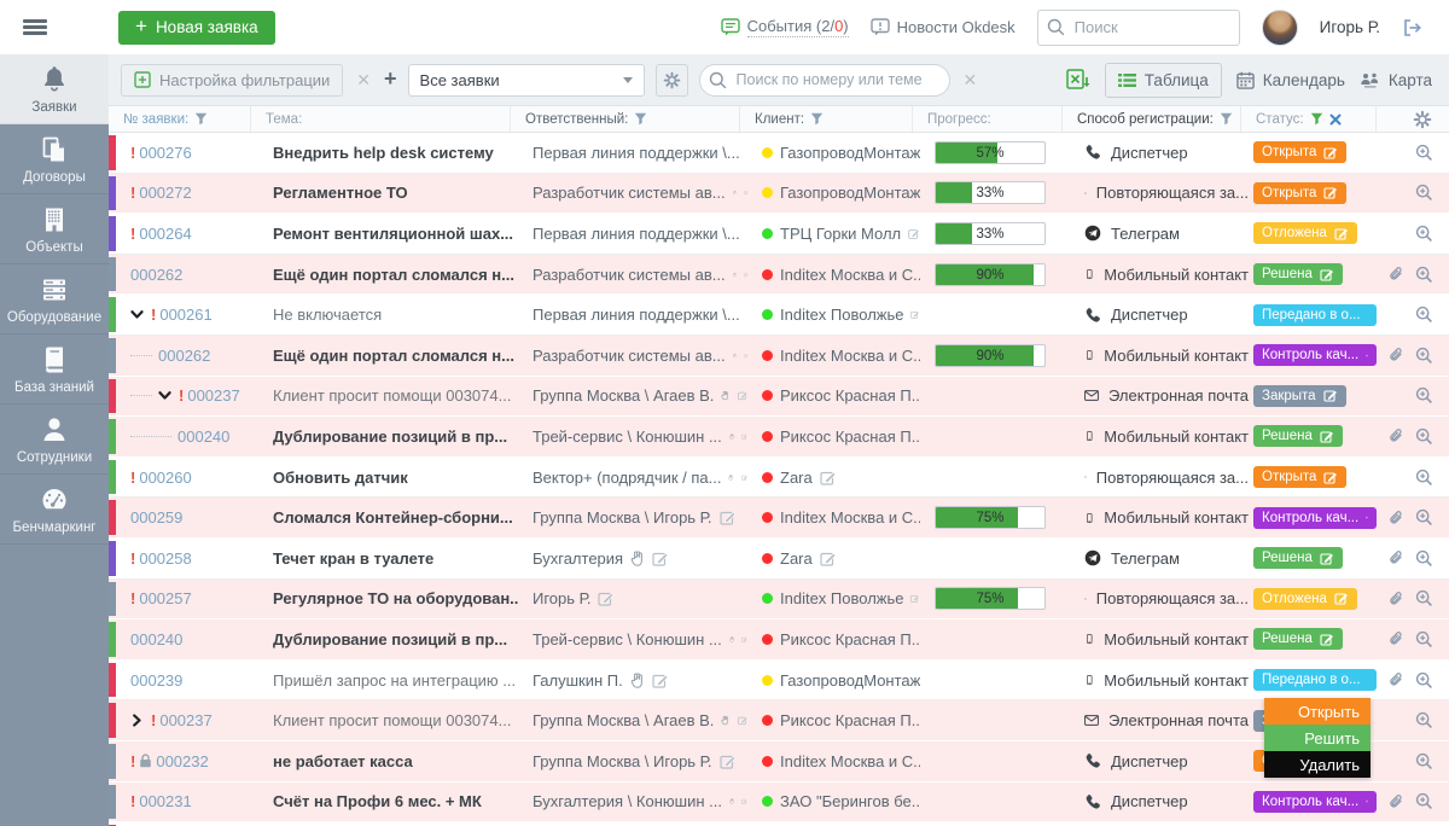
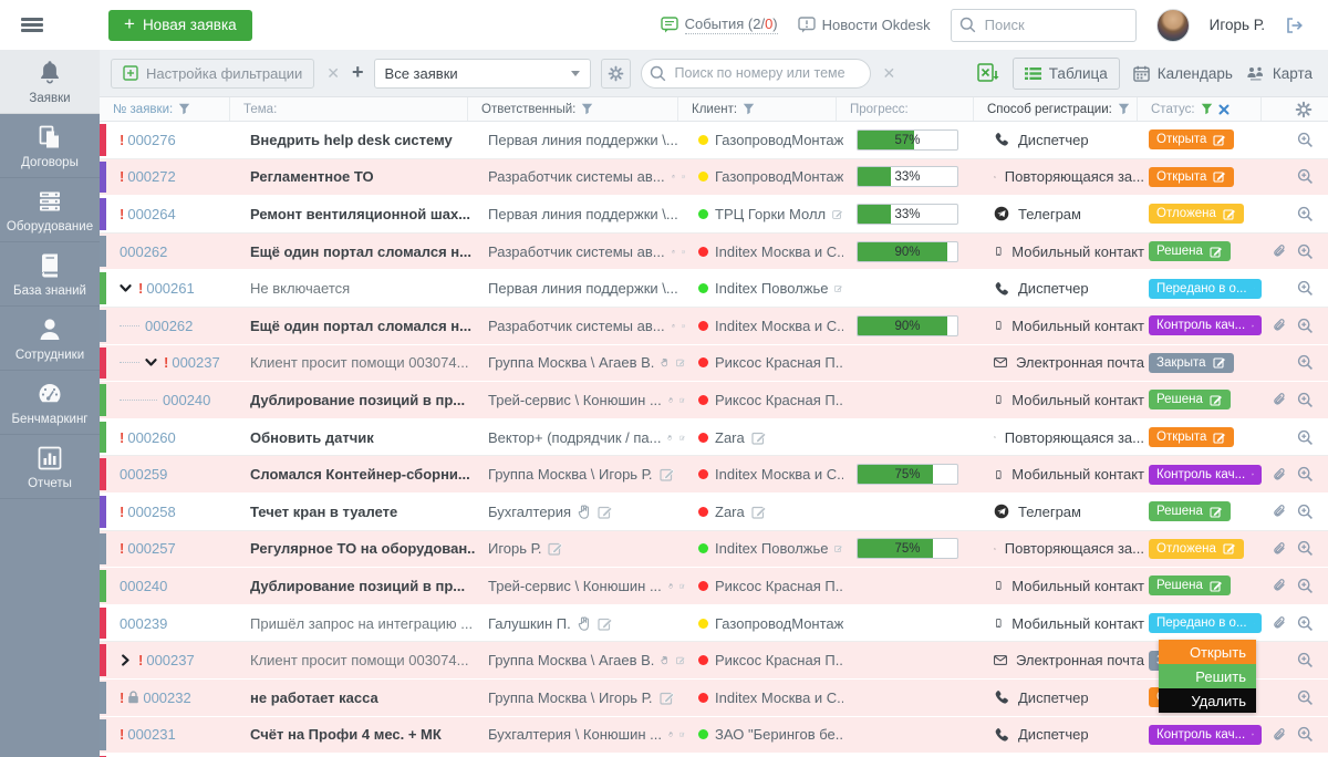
  +
  Новая заявка
  События (2/0)
  Новости Okdesk
  Поиск
  Игорь Р.
  Заявки
  Договоры
- Объекты
  Оборудование
  База знаний
  Сотрудники
  Бенчмаркинг
+ Отчеты
  Настройка фильтрации
  ✕
  +
  Все заявки
  Поиск по номеру или теме
  ✕
  Таблица
  Календарь
  Карта
  № заявки:
  Тема:
  Ответственный:
  Клиент:
  Прогресс:
  Способ регистрации:
  Статус:
  !
  000276
  Внедрить help desk систему
  Первая линия поддержки \...
  ГазопроводМонтаж
  57%
  Диспетчер
  Открыта
  !
  000272
  Регламентное ТО
  Разработчик системы ав...
  ГазопроводМонтаж
  33%
  Повторяющаяся за...
  Открыта
  !
  000264
  Ремонт вентиляционной шах...
  Первая линия поддержки \...
  ТРЦ Горки Молл
  33%
  Телеграм
  Отложена
  000262
  Ещё один портал сломался н...
  Разработчик системы ав...
  Inditex Москва и С..
  90%
  Мобильный контакт
  Решена
  !
  000261
  Не включается
  Первая линия поддержки \...
  Inditex Поволжье
  Диспетчер
  Передано в о...
  000262
  Ещё один портал сломался н...
  Разработчик системы ав...
  Inditex Москва и С..
  90%
  Мобильный контакт
  Контроль кач...
  !
  000237
  Клиент просит помощи 003074...
  Группа Москва \ Агаев В.
  Риксос Красная П..
  Электронная почта
  Закрыта
  000240
  Дублирование позиций в пр...
  Трей-сервис \ Конюшин ...
  Риксос Красная П..
  Мобильный контакт
  Решена
  !
  000260
  Обновить датчик
  Вектор+ (подрядчик / па...
  Zara
  Повторяющаяся за...
  Открыта
  000259
  Сломался Контейнер-сборни...
  Группа Москва \ Игорь Р.
  Inditex Москва и С..
  75%
  Мобильный контакт
  Контроль кач...
  !
  000258
  Течет кран в туалете
  Бухгалтерия
  Zara
  Телеграм
  Решена
  !
  000257
  Регулярное ТО на оборудован..
  Игорь Р.
  Inditex Поволжье
  75%
  Повторяющаяся за...
  Отложена
  000240
  Дублирование позиций в пр...
  Трей-сервис \ Конюшин ...
  Риксос Красная П..
  Мобильный контакт
  Решена
  000239
  Пришёл запрос на интеграцию ...
  Галушкин П.
  ГазопроводМонтаж
  Мобильный контакт
  Передано в о...
  !
  000237
  Клиент просит помощи 003074...
  Группа Москва \ Агаев В.
  Риксос Красная П..
  Электронная почта
  !
  000232
  не работает касса
  Группа Москва \ Игорь Р.
  Inditex Москва и С..
  Диспетчер
  !
  000231
- Счёт на Профи 6 мес. + МК
+ Счёт на Профи 4 мес. + МК
  Бухгалтерия \ Конюшин ...
  ЗАО "Берингов бе..
  Диспетчер
  Контроль кач...
  Открыть
  Решить
  Удалить
